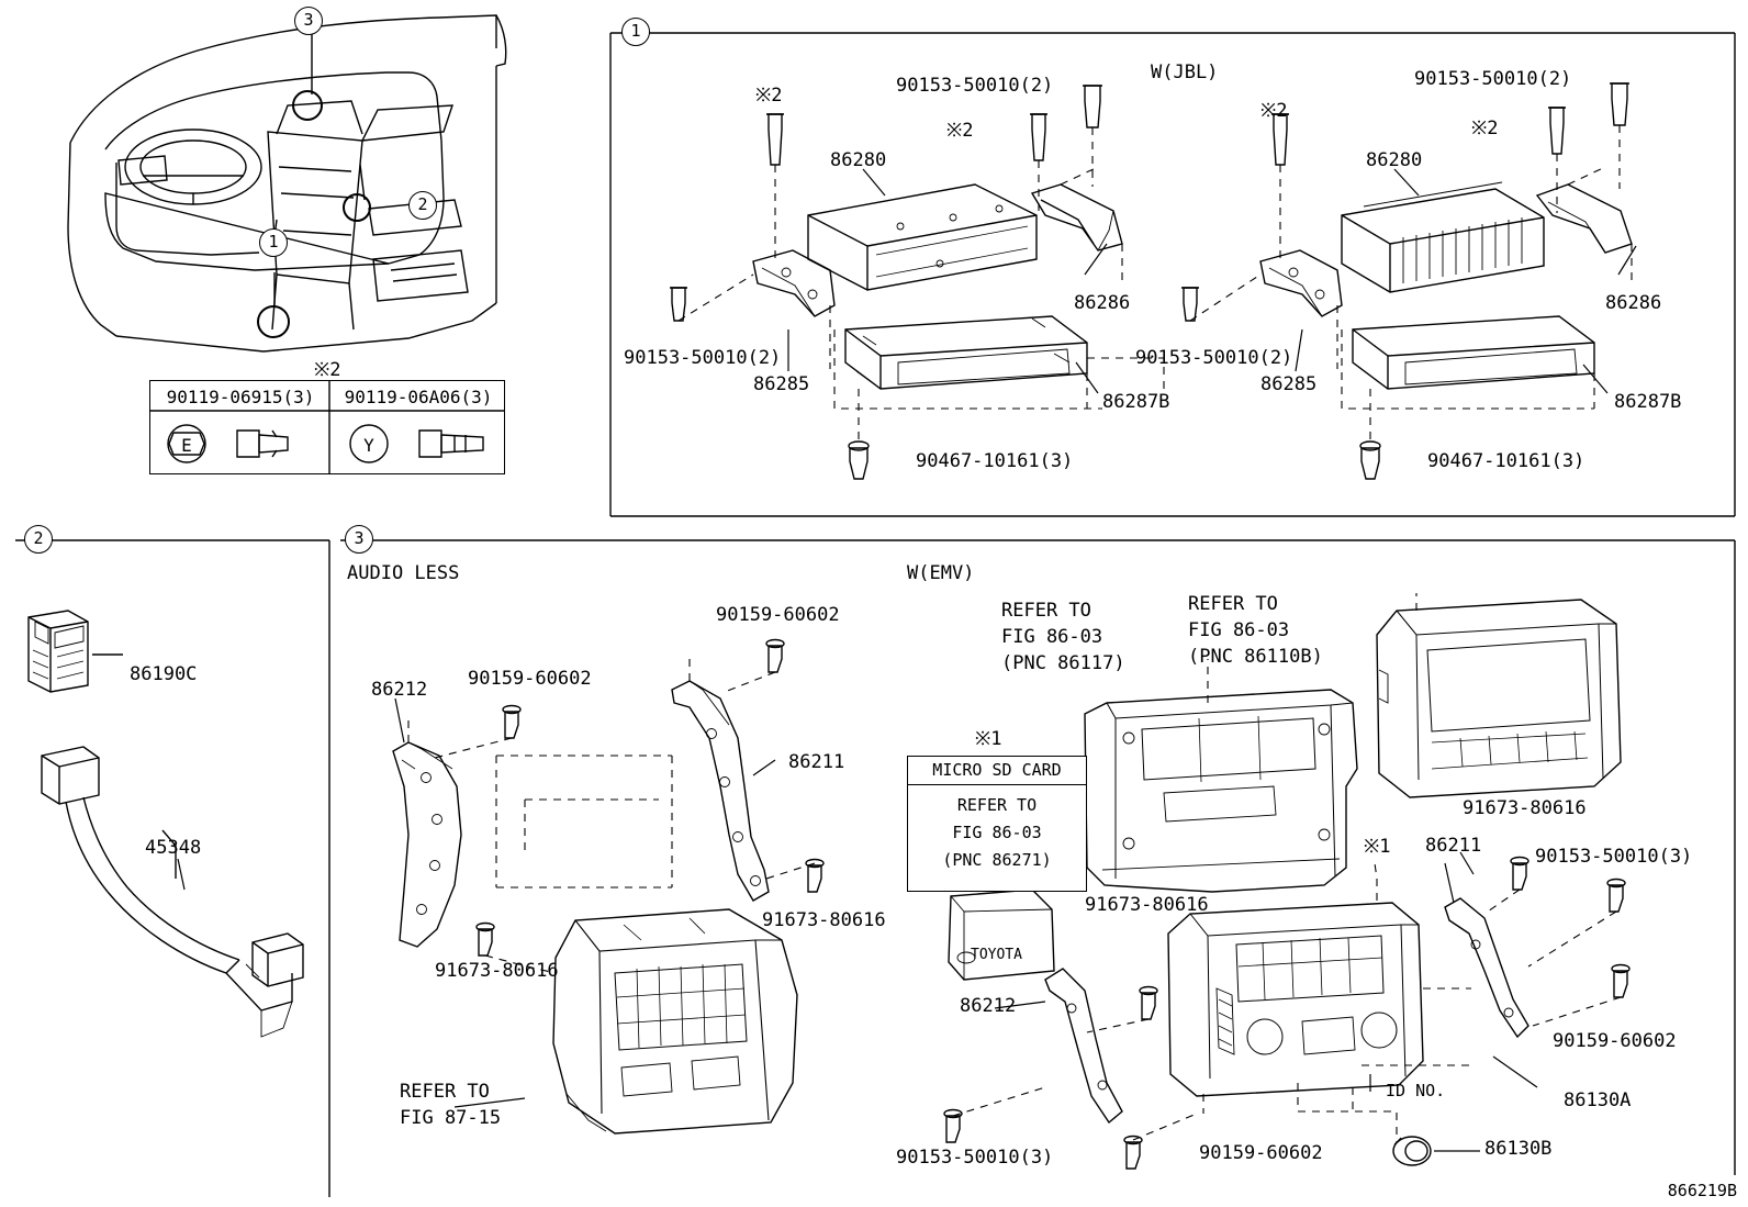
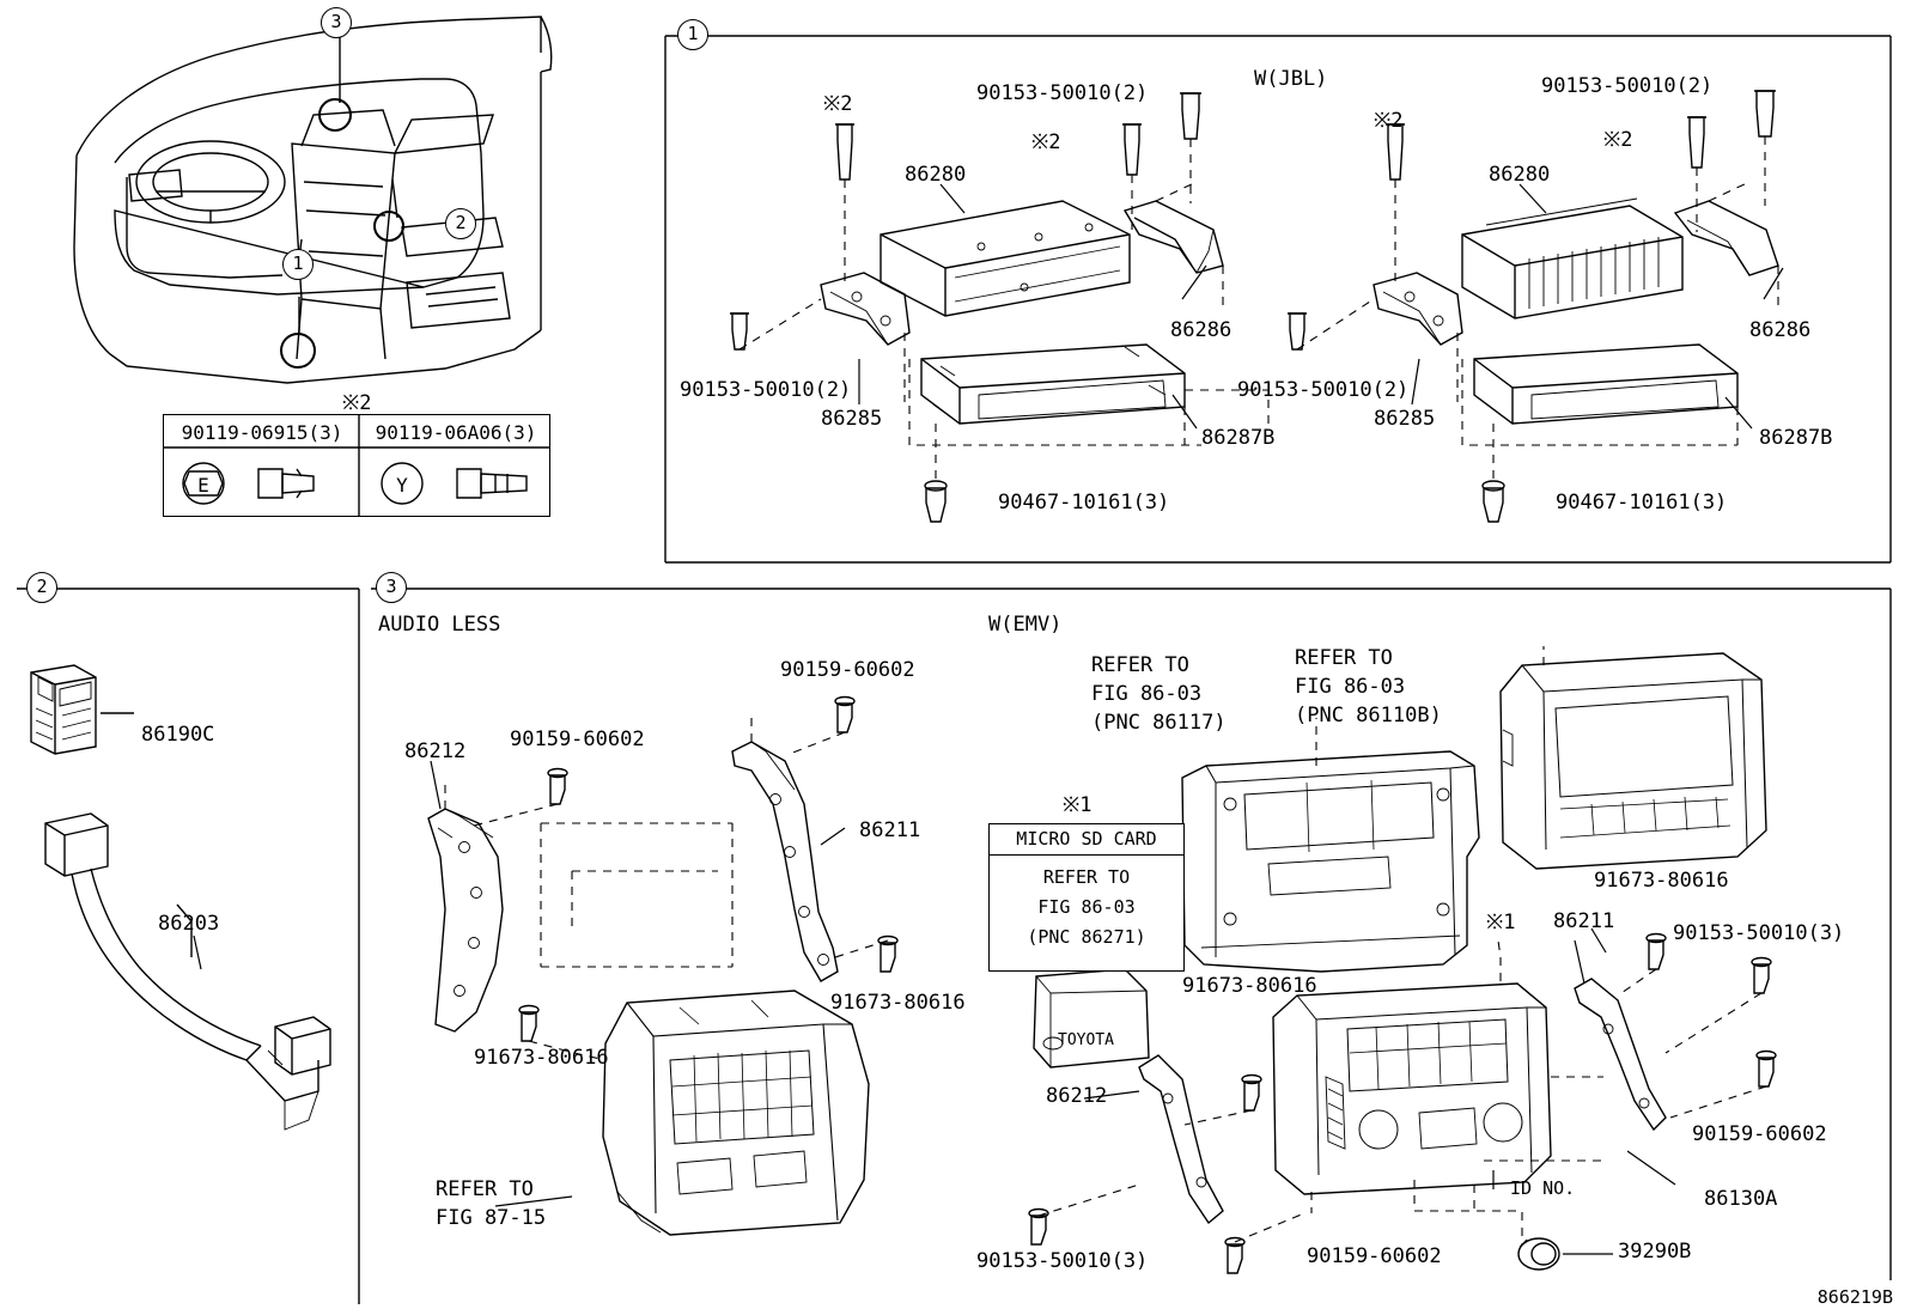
  3
  2
  1
  1
  2
  3
  ※2
  90119-06915(3)
  90119-06A06(3)
  E
  Y
  W(JBL)
  ※2
  90153-50010(2)
  ※2
  86280
  86286
  90153-50010(2)
  86285
  86287B
  90467-10161(3)
  ※2
  90153-50010(2)
  ※2
  86280
  86286
  90153-50010(2)
  86285
  86287B
  90467-10161(3)
  86190C
- 45348
+ 86203
  AUDIO LESS
  90159-60602
  86212
  90159-60602
  86211
  91673-80616
  91673-80616
  REFER TO
  FIG 87-15
  W(EMV)
  REFER TO
  FIG 86-03
  (PNC 86117)
  REFER TO
  FIG 86-03
  (PNC 86110B)
  ※1
  MICRO SD CARD
  REFER TO
  FIG 86-03
  (PNC 86271)
  TOYOTA
  91673-80616
  86212
  90153-50010(3)
  90159-60602
  ※1
  86211
  91673-80616
  90153-50010(3)
  90159-60602
  ID NO.
  86130A
- 86130B
+ 39290B
  866219B
